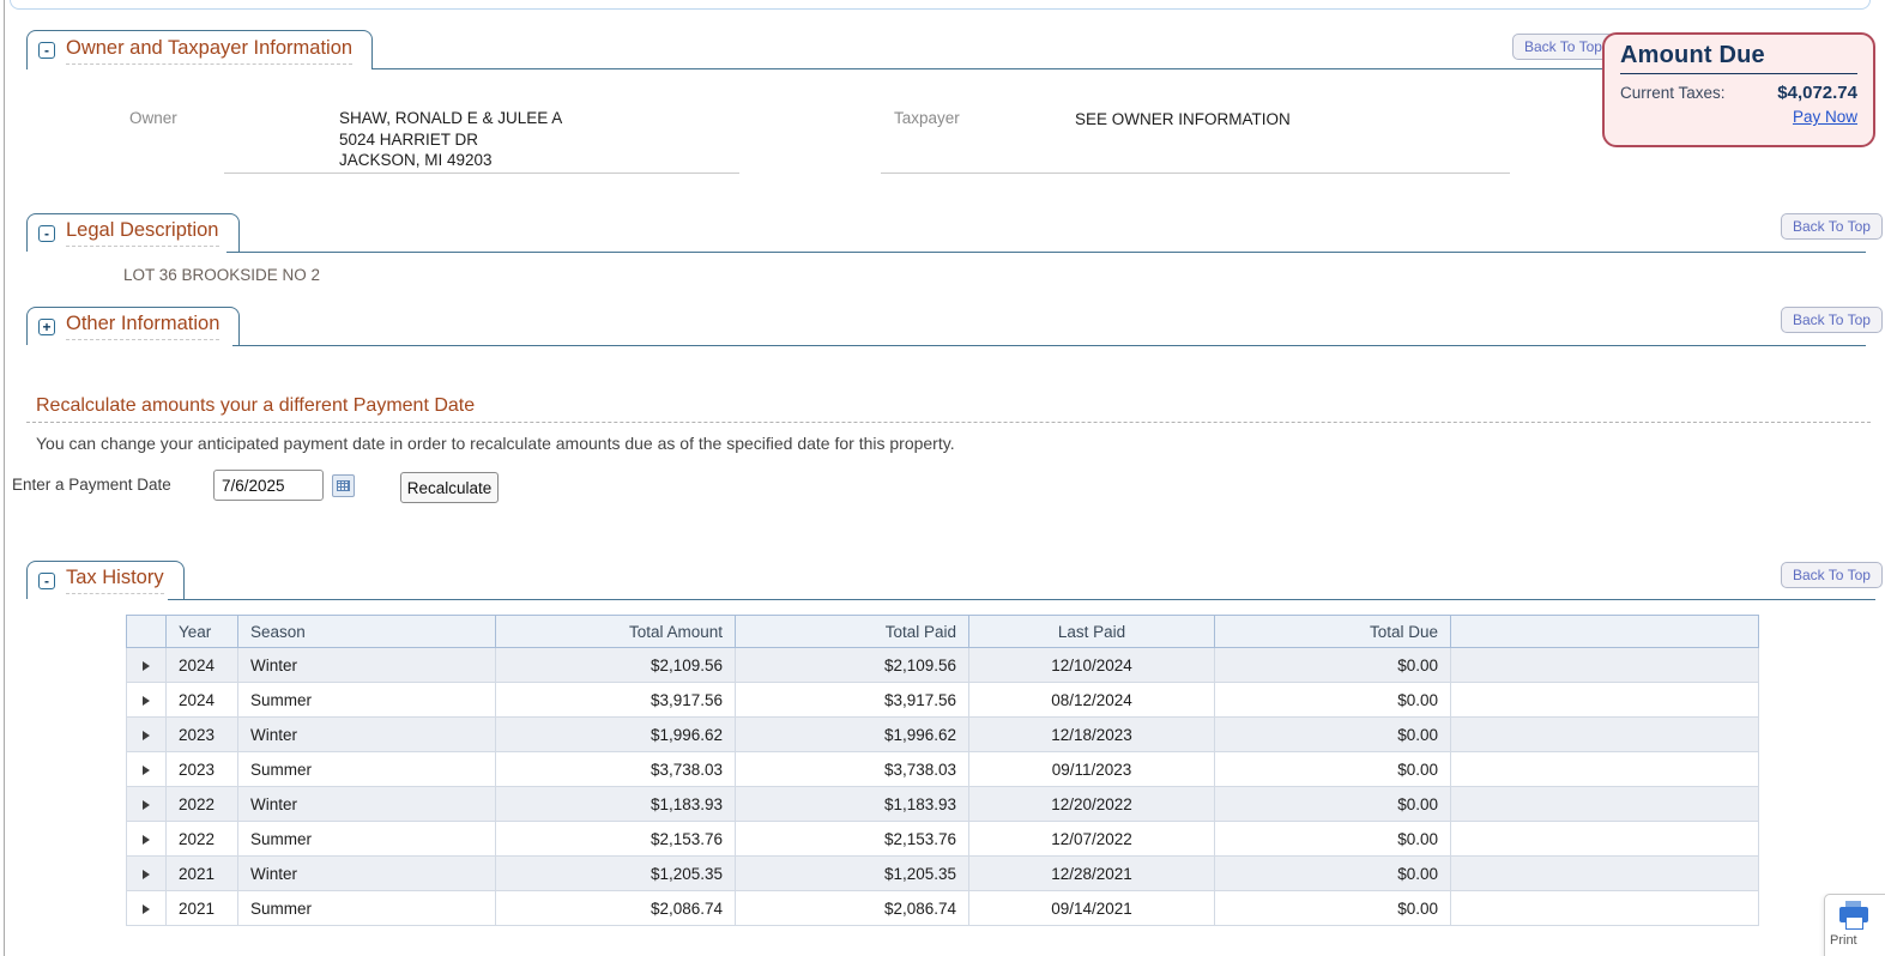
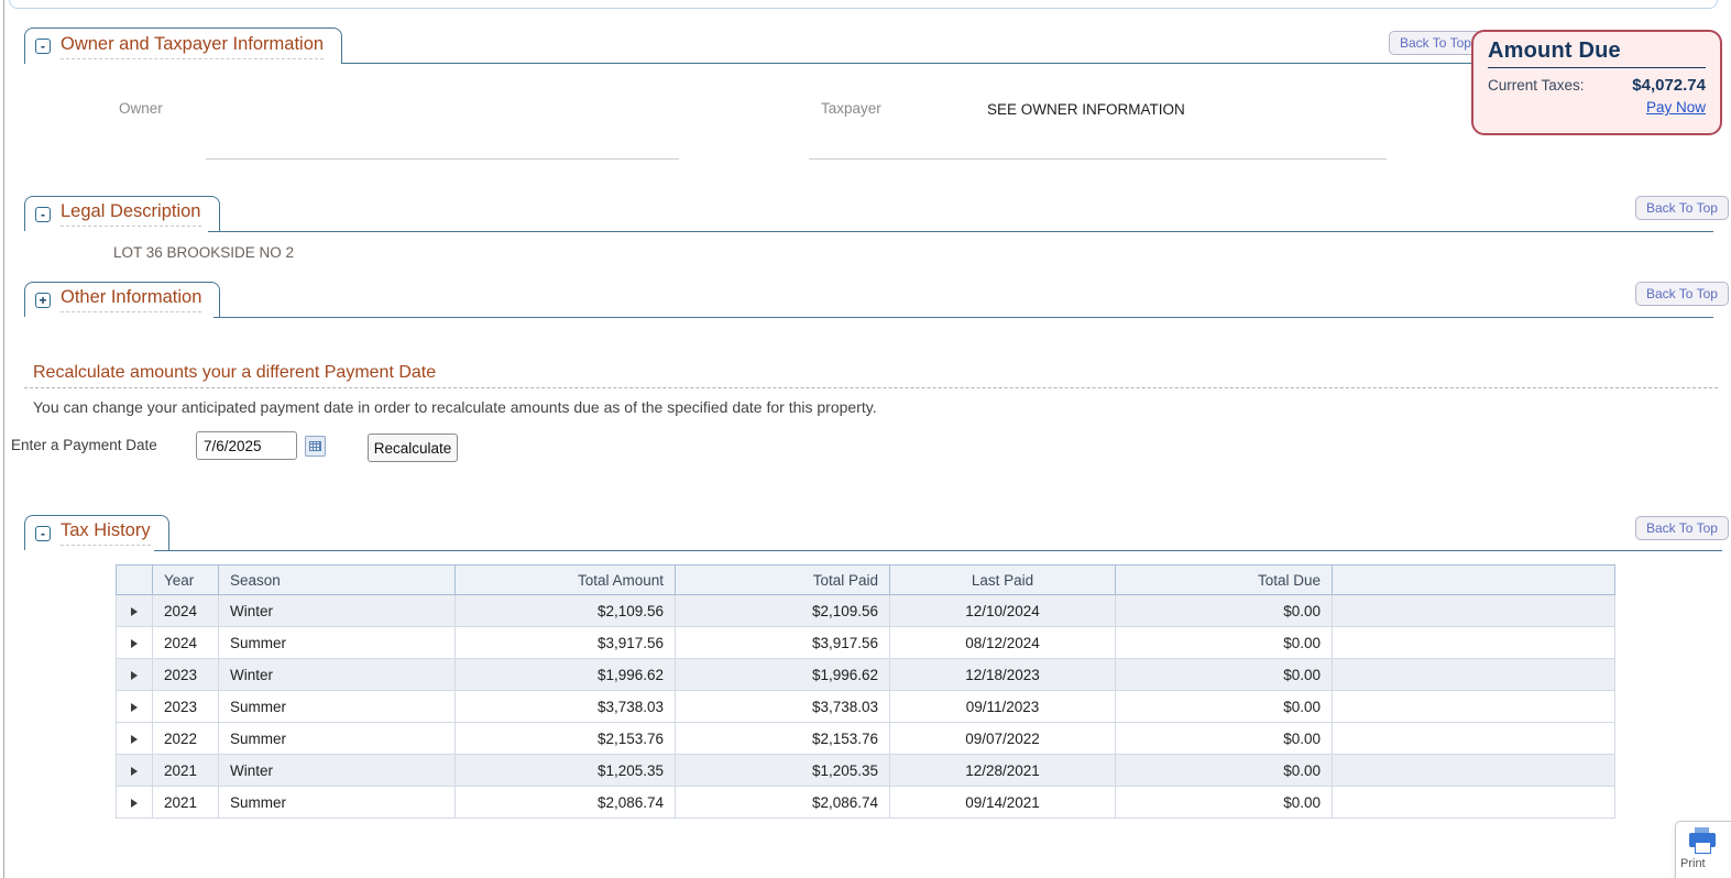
  -
  Owner and Taxpayer Information
  Back To Top
  Amount Due
  Current Taxes:
  $4,072.74
  Pay Now
  Owner
- SHAW, RONALD E & JULEE A
- 5024 HARRIET DR
- JACKSON, MI 49203
  Taxpayer
  SEE OWNER INFORMATION
  -
  Legal Description
  Back To Top
  LOT 36 BROOKSIDE NO 2
  +
  Other Information
  Back To Top
  Recalculate amounts your a different Payment Date
  You can change your anticipated payment date in order to recalculate amounts due as of the specified date for this property.
  Enter a Payment Date
  7/6/2025
  Recalculate
  -
  Tax History
  Back To Top
  	Year	Season	Total Amount	Total Paid	Last Paid	Total Due
  	2024	Winter	$2,109.56	$2,109.56	12/10/2024	$0.00
  	2024	Summer	$3,917.56	$3,917.56	08/12/2024	$0.00
  	2023	Winter	$1,996.62	$1,996.62	12/18/2023	$0.00
  	2023	Summer	$3,738.03	$3,738.03	09/11/2023	$0.00
- 	2022	Winter	$1,183.93	$1,183.93	12/20/2022	$0.00
- 	2022	Summer	$2,153.76	$2,153.76	12/07/2022	$0.00
+ 	2022	Summer	$2,153.76	$2,153.76	09/07/2022	$0.00
  	2021	Winter	$1,205.35	$1,205.35	12/28/2021	$0.00
  	2021	Summer	$2,086.74	$2,086.74	09/14/2021	$0.00
  Print
